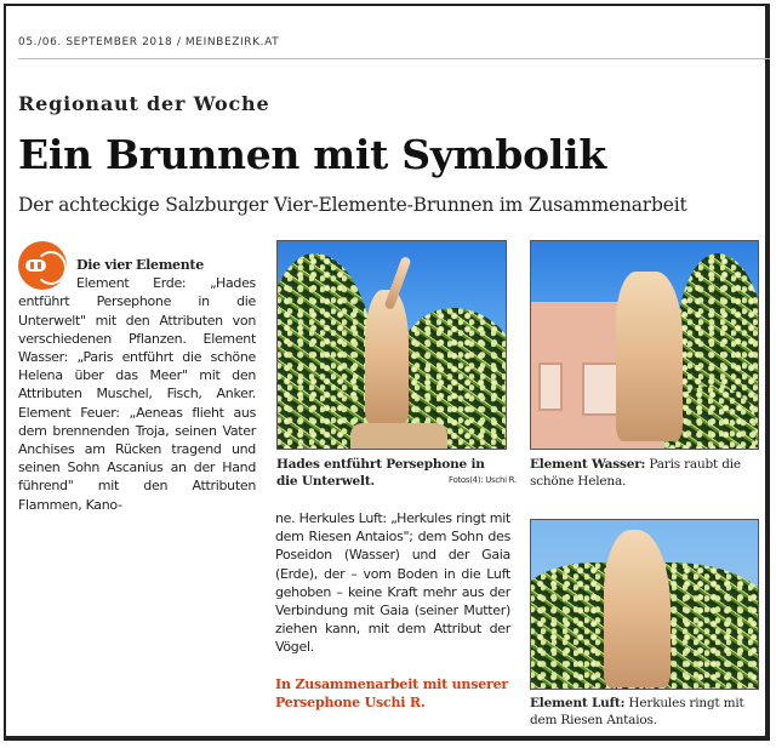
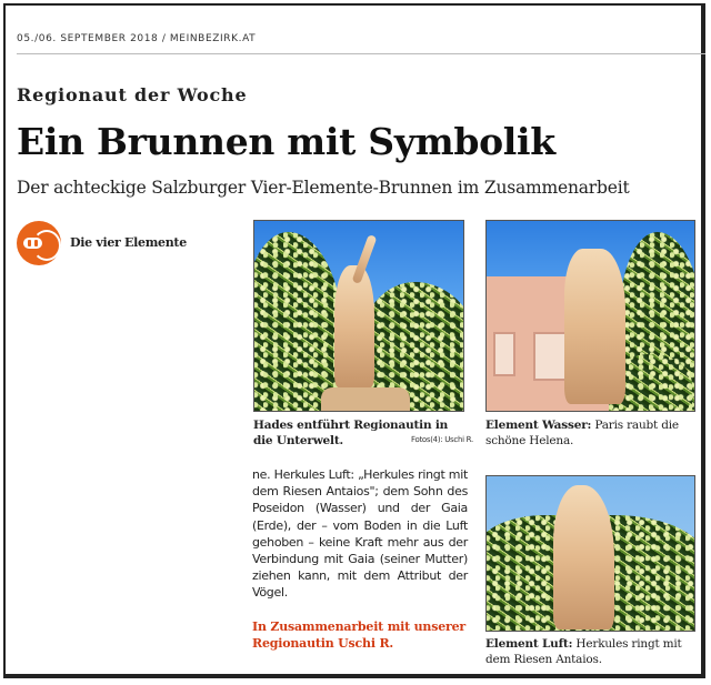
  05./06. SEPTEMBER 2018 / MEINBEZIRK.AT
  Regionaut der Woche
  Ein Brunnen mit Symbolik
  Der achteckige Salzburger Vier-Elemente-Brunnen im Zusammenarbeit
  Die vier Elemente
- Element Erde: „Hades entführt Persephone in die Unterwelt" mit den Attributen von verschiedenen Pflanzen. Element Wasser: „Paris entführt die schöne Helena über das Meer" mit den Attributen Muschel, Fisch, Anker. Element Feuer: „Aeneas flieht aus dem brennenden Troja, seinen Vater Anchises am Rücken tragend und seinen Sohn Ascanius an der Hand führend" mit den Attributen Flammen, Kano-
- Hades entführt Persephone in die Unterwelt.
+ Hades entführt Regionautin in die Unterwelt.
  Fotos(4): Uschi R.
  Element Wasser: Paris raubt die schöne Helena.
  Element Luft: Herkules ringt mit dem Riesen Antaios.
  ne. Herkules Luft: „Herkules ringt mit dem Riesen Antaios"; dem Sohn des Poseidon (Wasser) und der Gaia (Erde), der – vom Boden in die Luft gehoben – keine Kraft mehr aus der Verbindung mit Gaia (seiner Mutter) ziehen kann, mit dem Attribut der Vögel.
- In Zusammenarbeit mit unserer Persephone Uschi R.
+ In Zusammenarbeit mit unserer Regionautin Uschi R.
